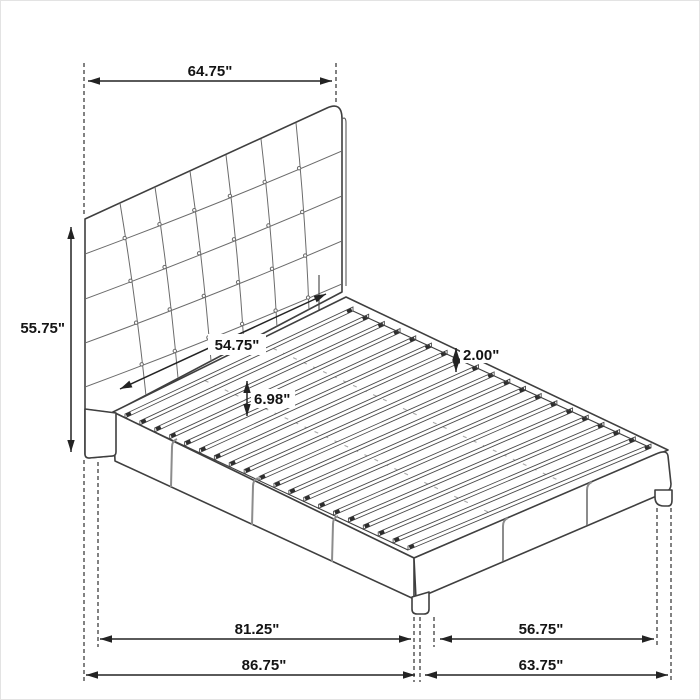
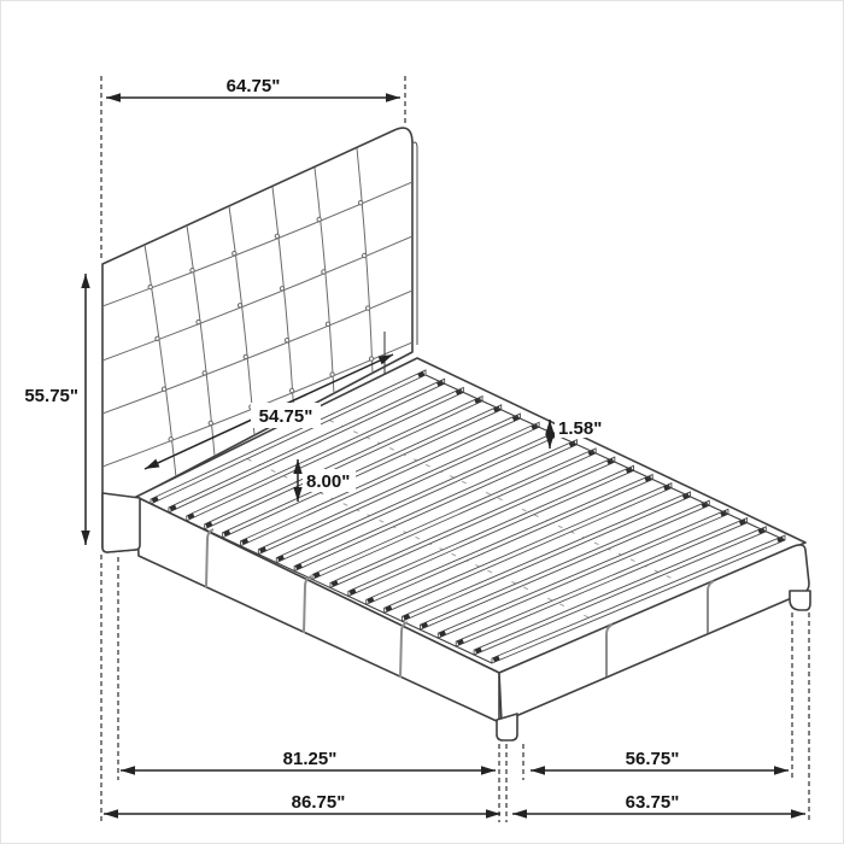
  64.75"
  55.75"
  54.75"
- 6.98"
+ 8.00"
- 2.00"
+ 1.58"
  81.25"
  86.75"
  56.75"
  63.75"
